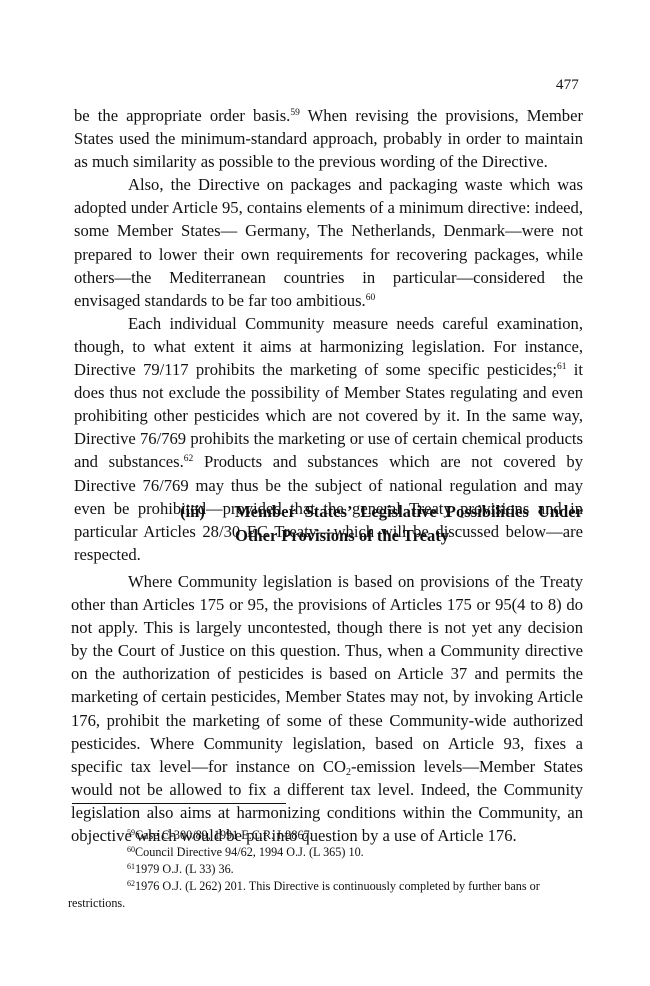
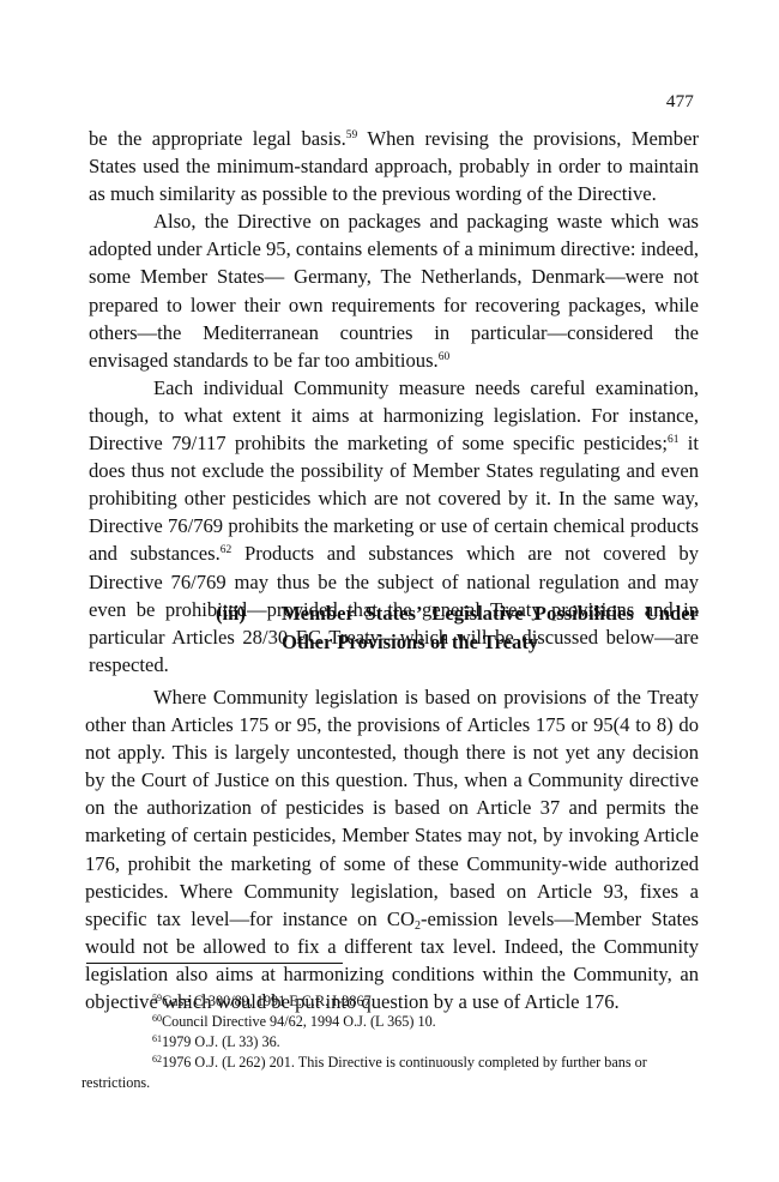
  477
- be the appropriate order basis.59 When revising the provisions, Member States used the minimum-standard approach, probably in order to maintain as much similarity as possible to the previous wording of the Directive.
+ be the appropriate legal basis.59 When revising the provisions, Member States used the minimum-standard approach, probably in order to maintain as much similarity as possible to the previous wording of the Directive.
  Also, the Directive on packages and packaging waste which was adopted under Article 95, contains elements of a minimum directive: indeed, some Member States— Germany, The Netherlands, Denmark—were not prepared to lower their own requirements for recovering packages, while others—the Mediterranean countries in particular—considered the envisaged standards to be far too ambitious.60
  Each individual Community measure needs careful examination, though, to what extent it aims at harmonizing legislation. For instance, Directive 79/117 prohibits the marketing of some specific pesticides;61 it does thus not exclude the possibility of Member States regulating and even prohibiting other pesticides which are not covered by it. In the same way, Directive 76/769 prohibits the marketing or use of certain chemical products and substances.62 Products and substances which are not covered by Directive 76/769 may thus be the subject of national regulation and may even be prohibited—provided that the general Treaty provisions and in particular Articles 28/30 EC Treaty—which will be discussed below—are respected.
  (iii)
  Member States’ Legislative Possibilities Under
  Other Provisions of the Treaty
  Where Community legislation is based on provisions of the Treaty other than Articles 175 or 95, the provisions of Articles 175 or 95(4 to 8) do not apply. This is largely uncontested, though there is not yet any decision by the Court of Justice on this question. Thus, when a Community directive on the authorization of pesticides is based on Article 37 and permits the marketing of certain pesticides, Member States may not, by invoking Article 176, prohibit the marketing of some of these Community-wide authorized pesticides. Where Community legislation, based on Article 93, fixes a specific tax level—for instance on CO2-emission levels—Member States would not be allowed to fix a different tax level. Indeed, the Community legislation also aims at harmonizing conditions within the Community, an objective which would be put into question by a use of Article 176.
  59Case C-300/89, 1991 E.C.R. I-2867.
  60Council Directive 94/62, 1994 O.J. (L 365) 10.
  611979 O.J. (L 33) 36.
  621976 O.J. (L 262) 201. This Directive is continuously completed by further bans or restrictions.
